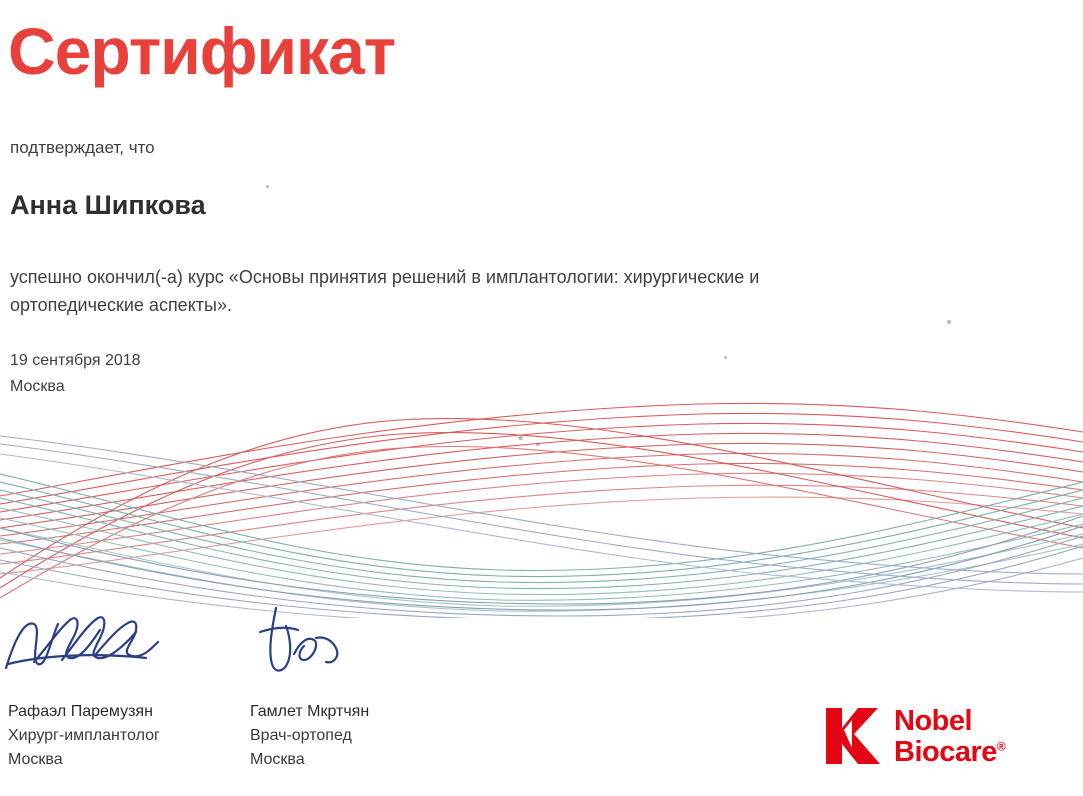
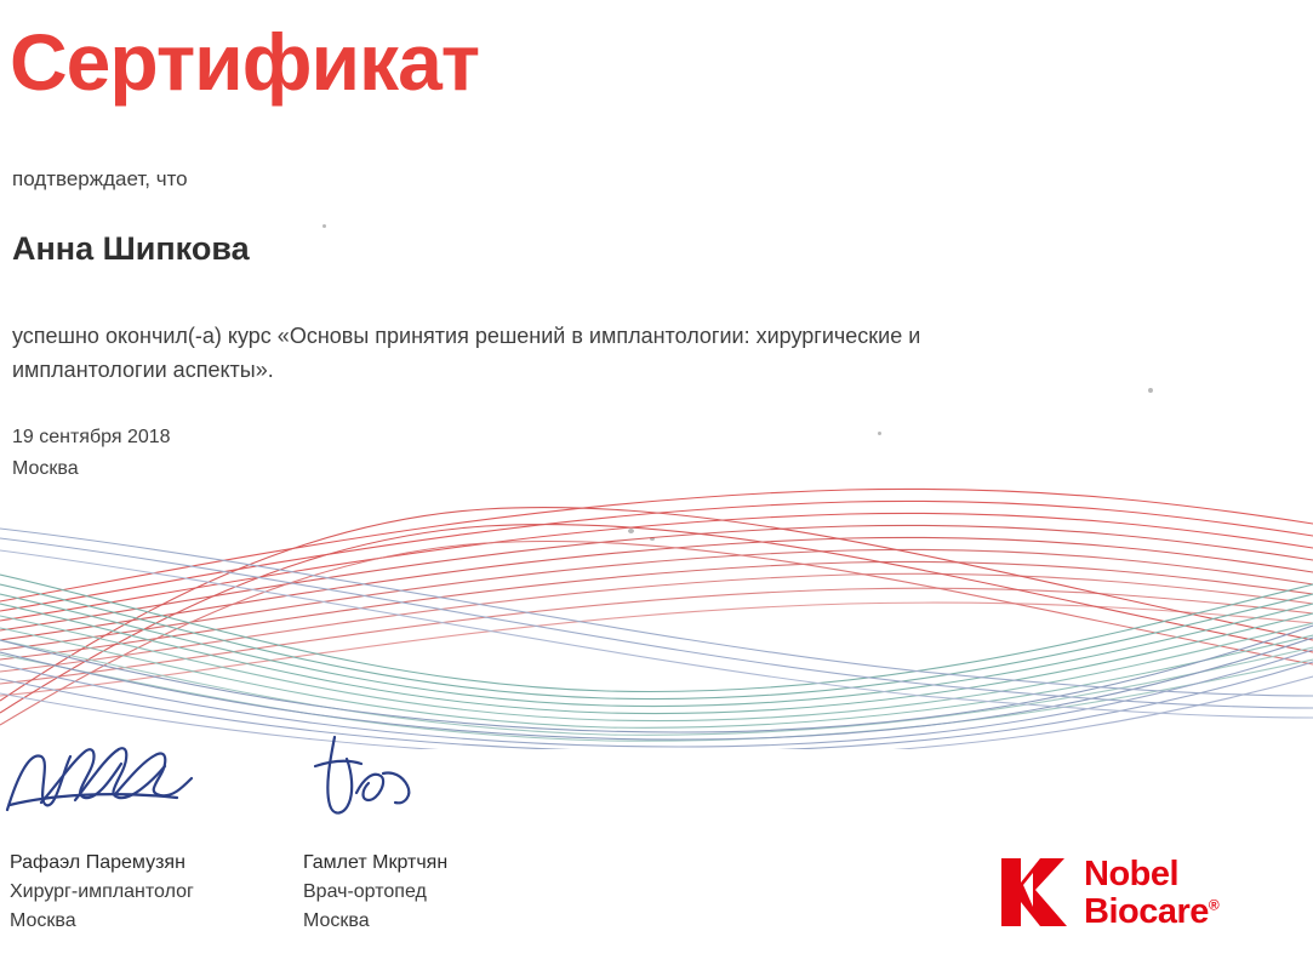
  Сертификат
  подтверждает, что
  Анна Шипкова
- успешно окончил(-а) курс «Основы принятия решений в имплантологии: хирургические и ортопедические аспекты».
+ успешно окончил(-а) курс «Основы принятия решений в имплантологии: хирургические и имплантологии аспекты».
  19 сентября 2018
  Москва
  Рафаэл Паремузян
  Хирург-имплантолог
  Москва
  Гамлет Мкртчян
  Врач-ортопед
  Москва
  Nobel
  Biocare®
